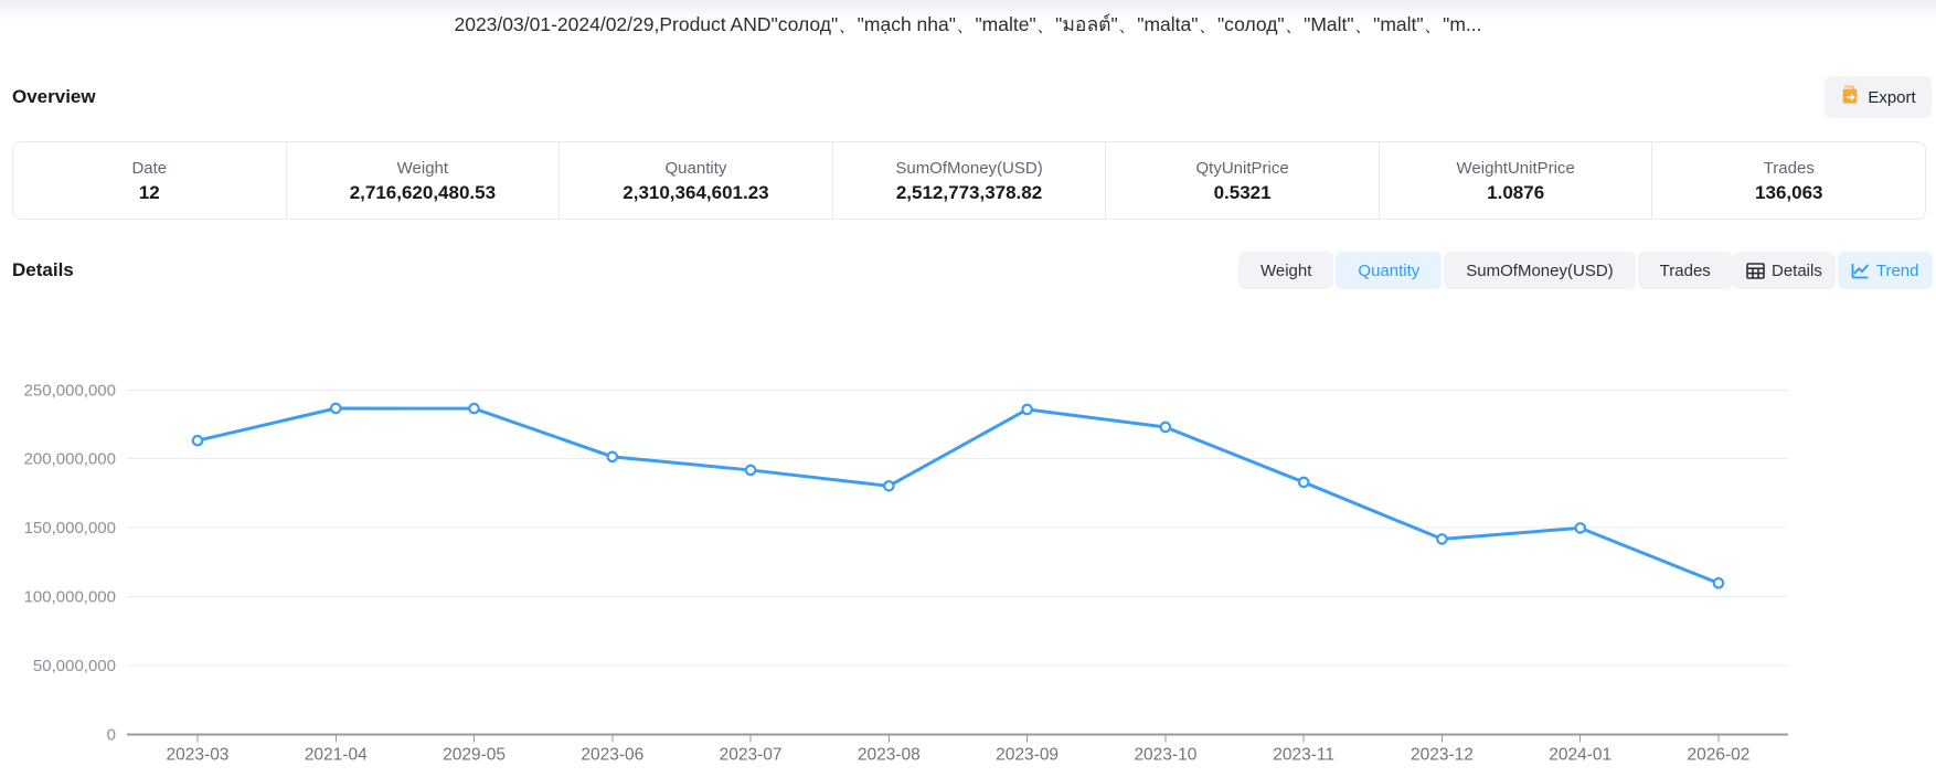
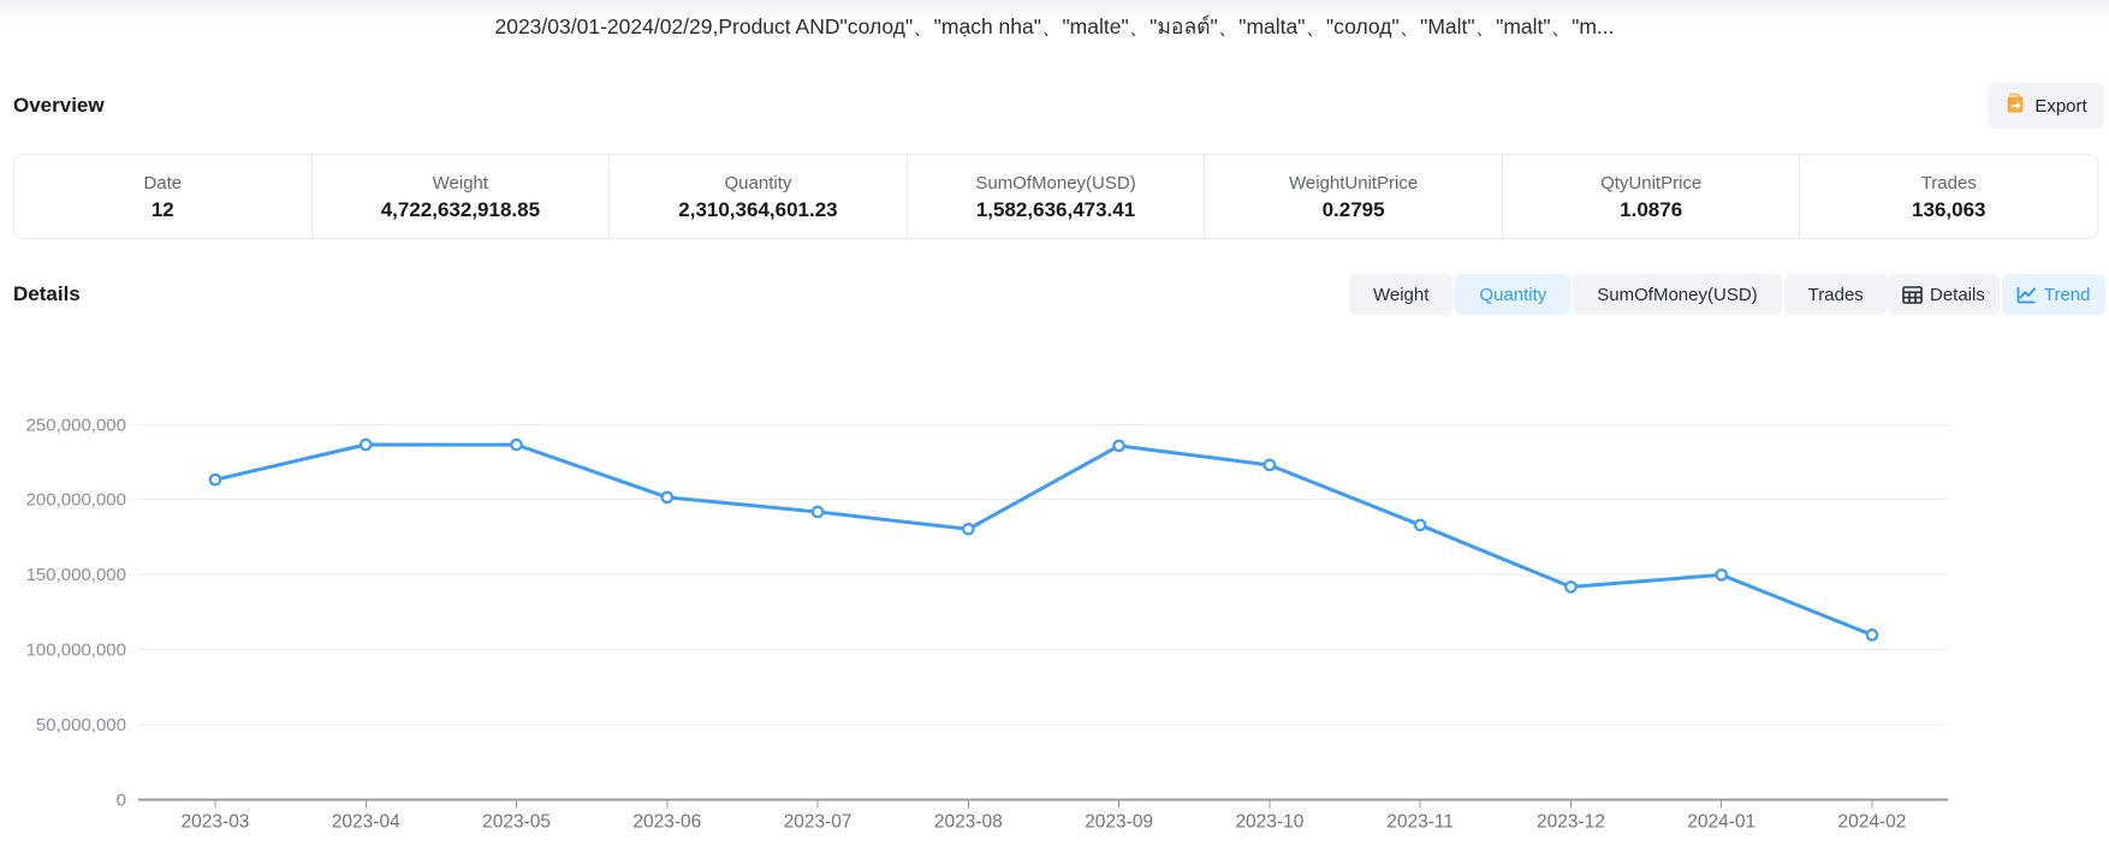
  2023/03/01-2024/02/29,Product AND"солод"、"mạch nha"、"malte"、"มอลต์"、"malta"、"солод"、"Malt"、"malt"、"m...
  Overview
  Export
  Date
  12
  Weight
- 2,716,620,480.53
+ 4,722,632,918.85
  Quantity
  2,310,364,601.23
  SumOfMoney(USD)
- 2,512,773,378.82
+ 1,582,636,473.41
- QtyUnitPrice
+ WeightUnitPrice
- 0.5321
+ 0.2795
- WeightUnitPrice
+ QtyUnitPrice
  1.0876
  Trades
  136,063
  Details
  Weight
  Quantity
  SumOfMoney(USD)
  Trades
  Details
  Trend
  0
  50,000,000
  100,000,000
  150,000,000
  200,000,000
  250,000,000
  2023-03
- 2021-04
+ 2023-04
- 2029-05
+ 2023-05
  2023-06
  2023-07
  2023-08
  2023-09
  2023-10
  2023-11
  2023-12
  2024-01
- 2026-02
+ 2024-02
